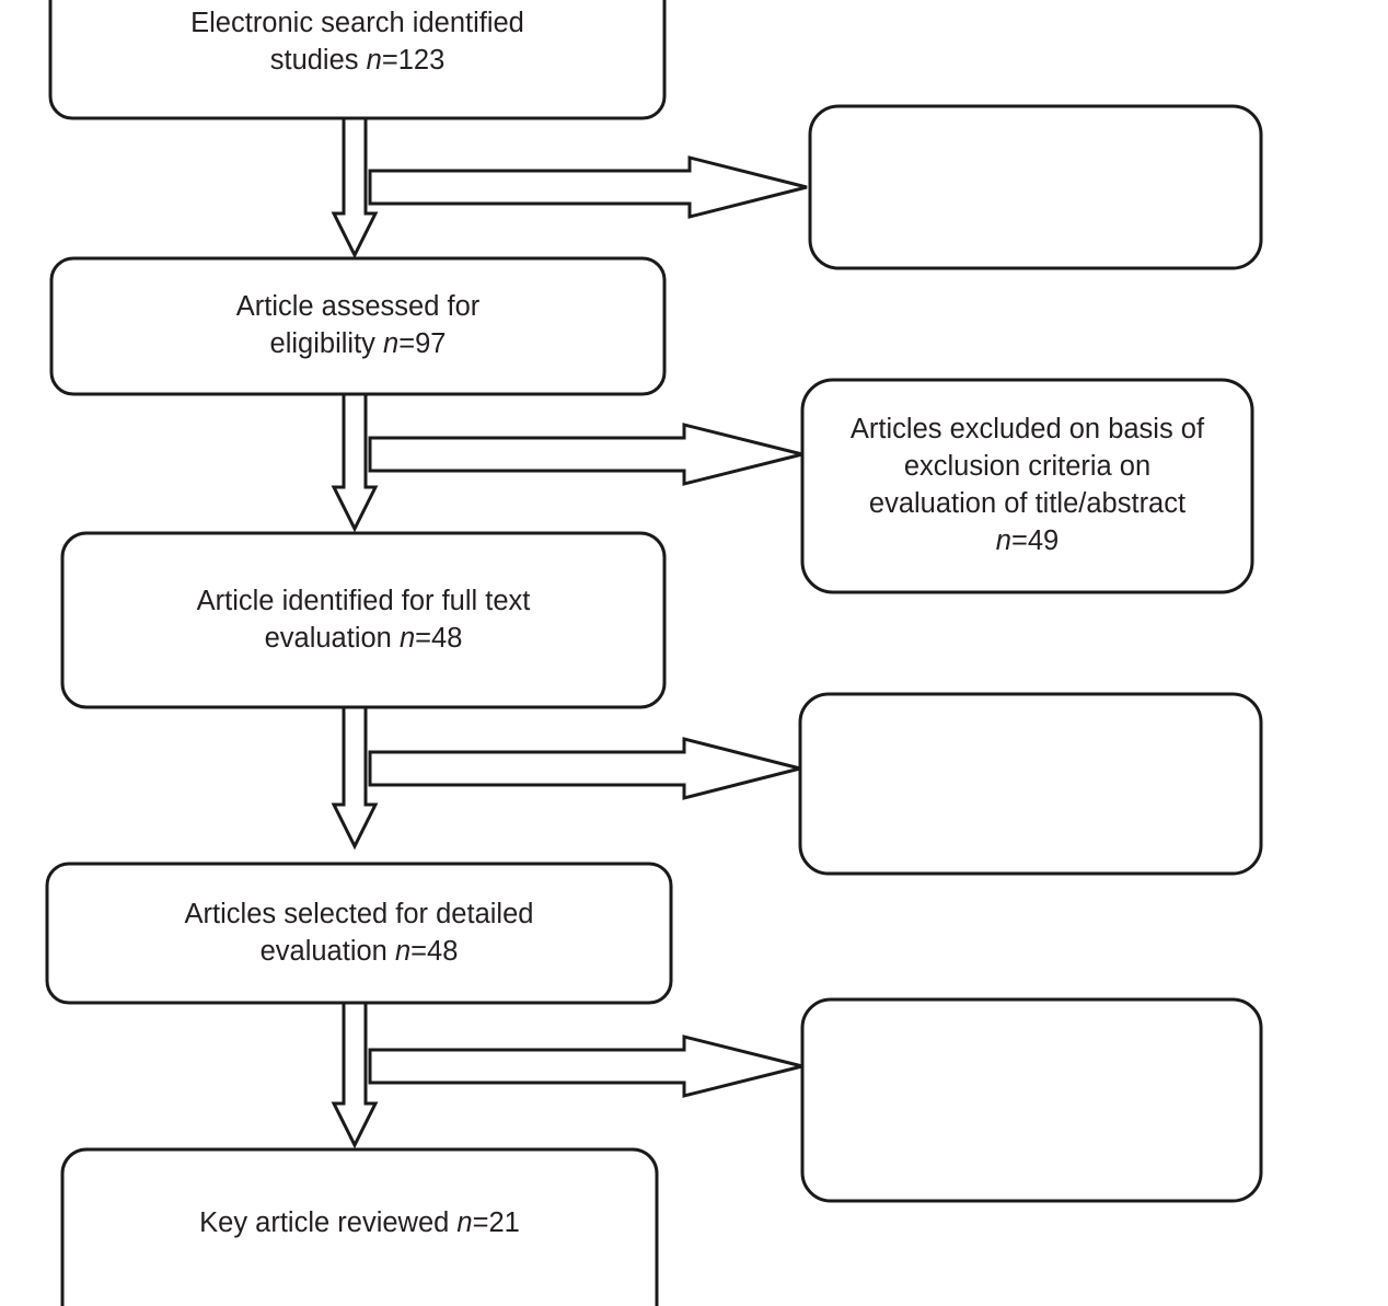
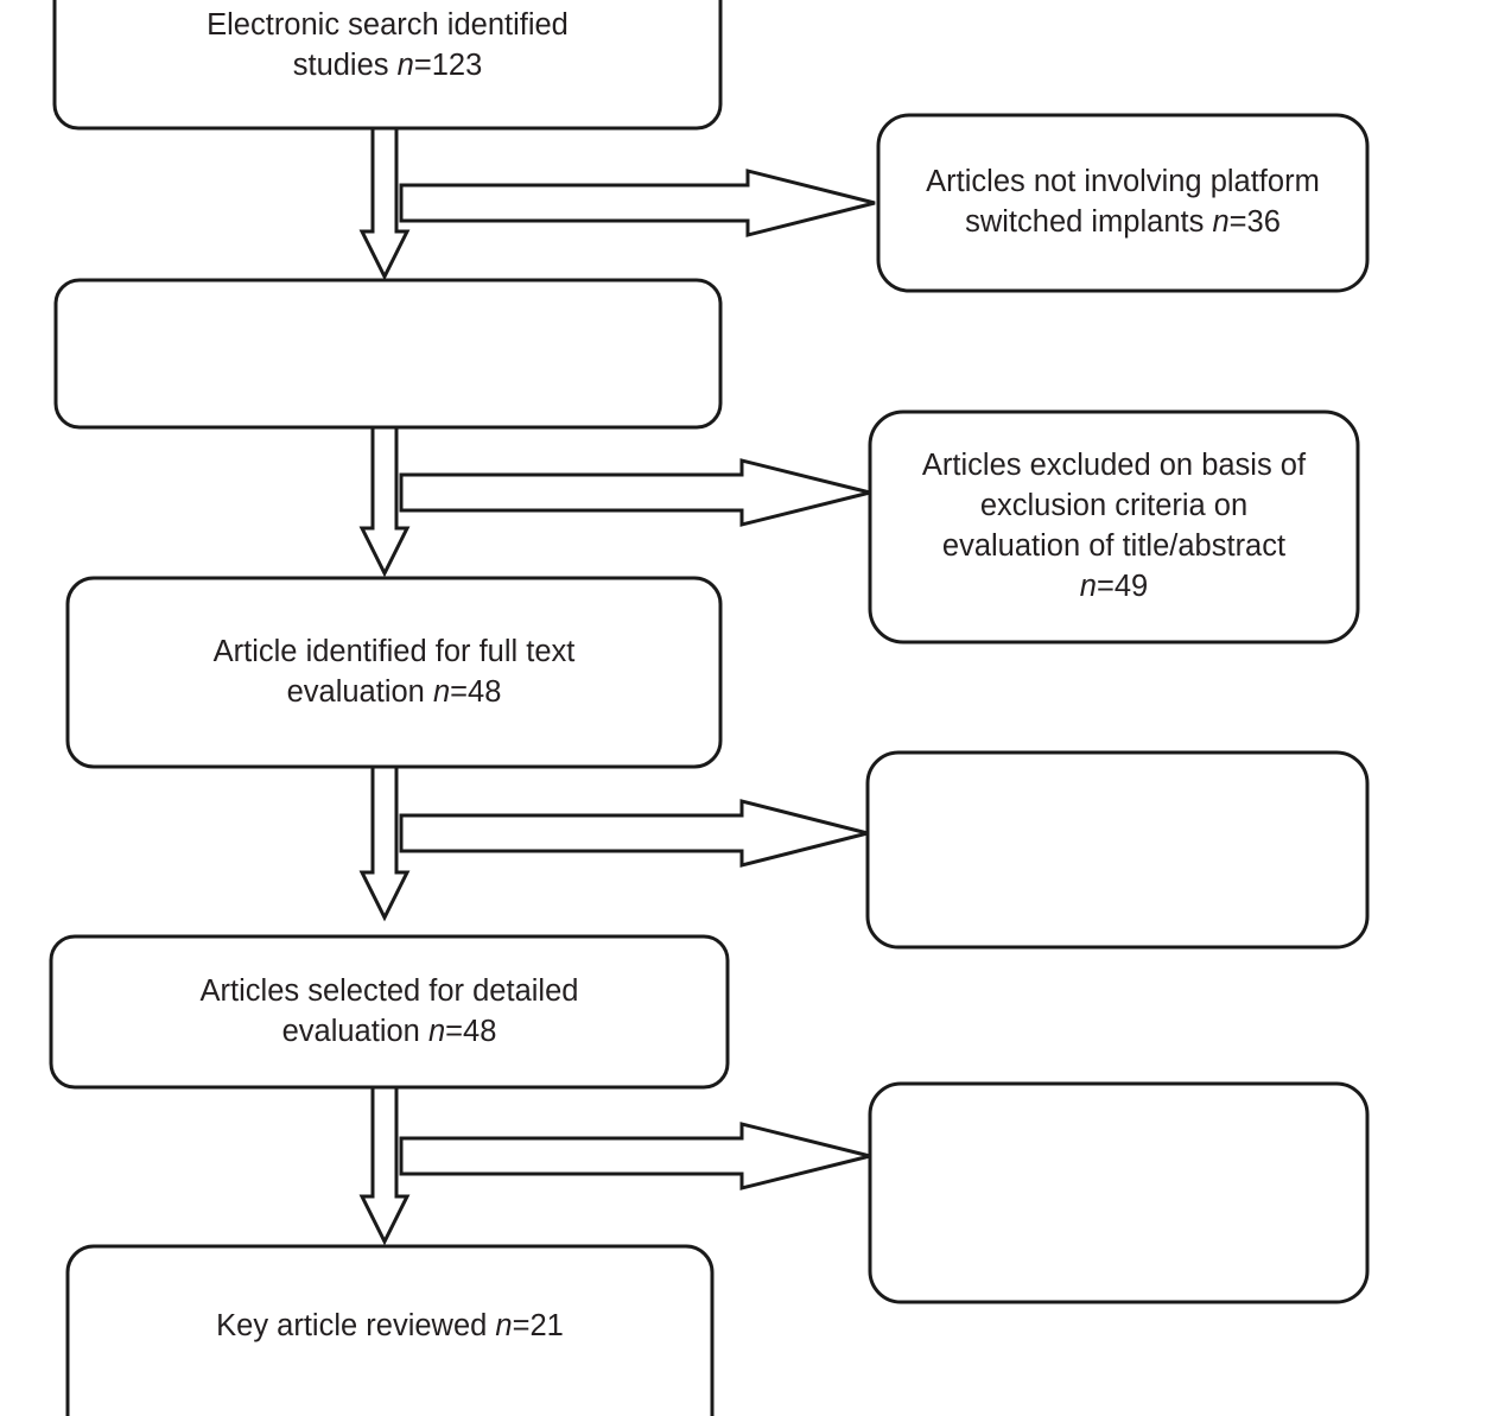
  Electronic search identified
  studies n=123
- Article assessed for
- eligibility n=97
  Article identified for full text
  evaluation n=48
  Articles selected for detailed
  evaluation n=48
  Key article reviewed n=21
+ Articles not involving platform
+ switched implants n=36
  Articles excluded on basis of
  exclusion criteria on
  evaluation of title/abstract
  n=49
